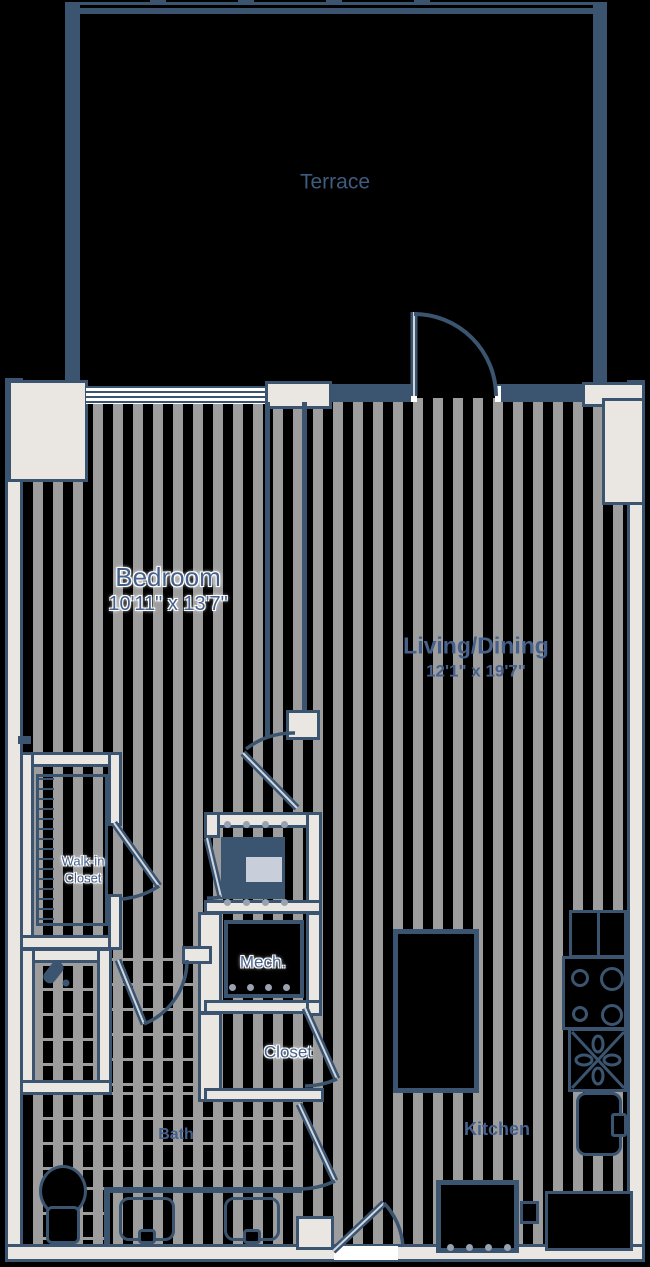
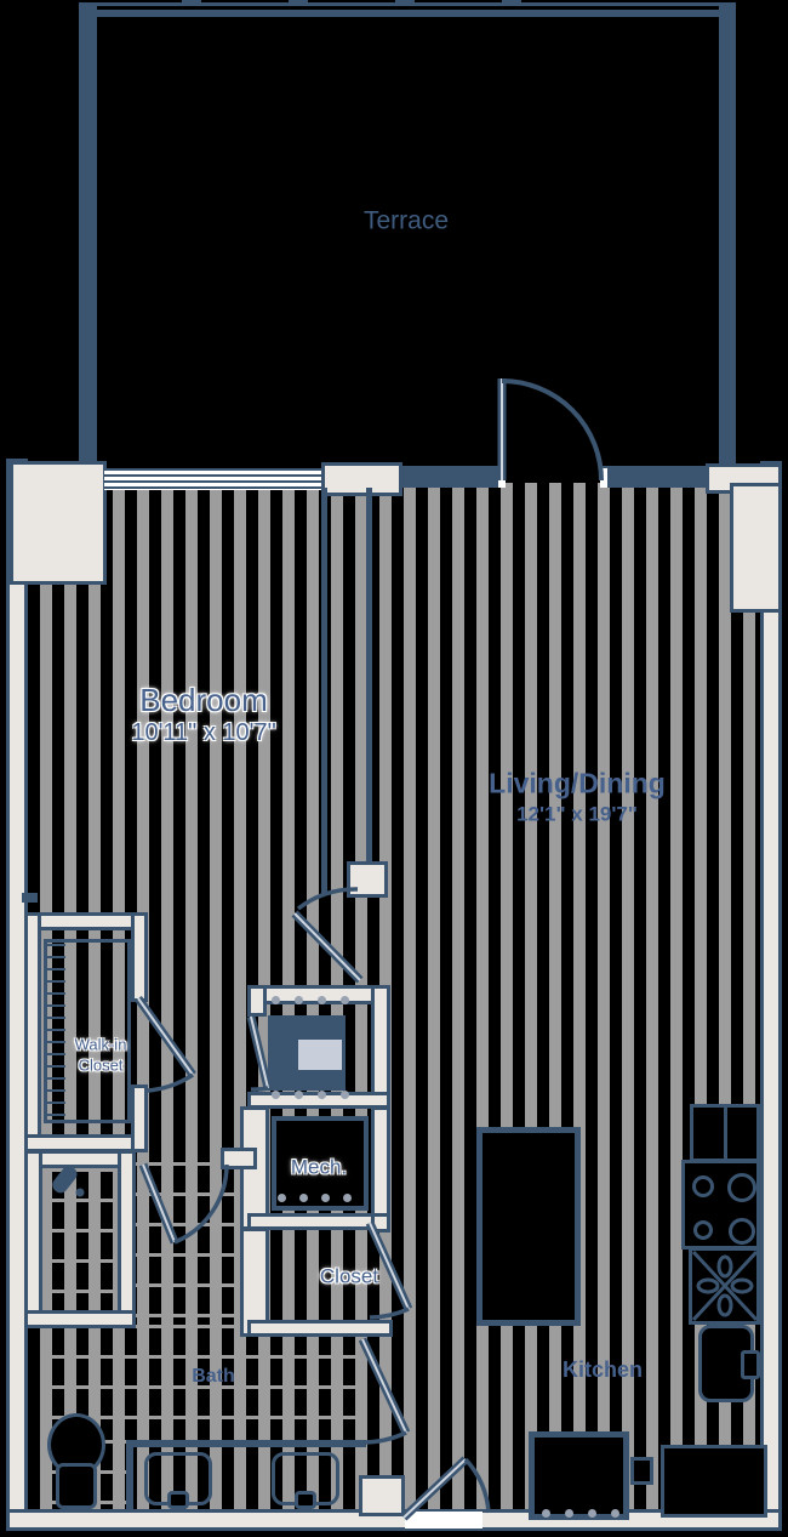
  Terrace
  Bedroom
- 10'11" x 13'7"
+ 10'11" x 10'7"
  Living/Dining
  12'1" x 19'7"
  Walk-in
  Closet
  Mech.
  Closet
  Bath
  Kitchen
